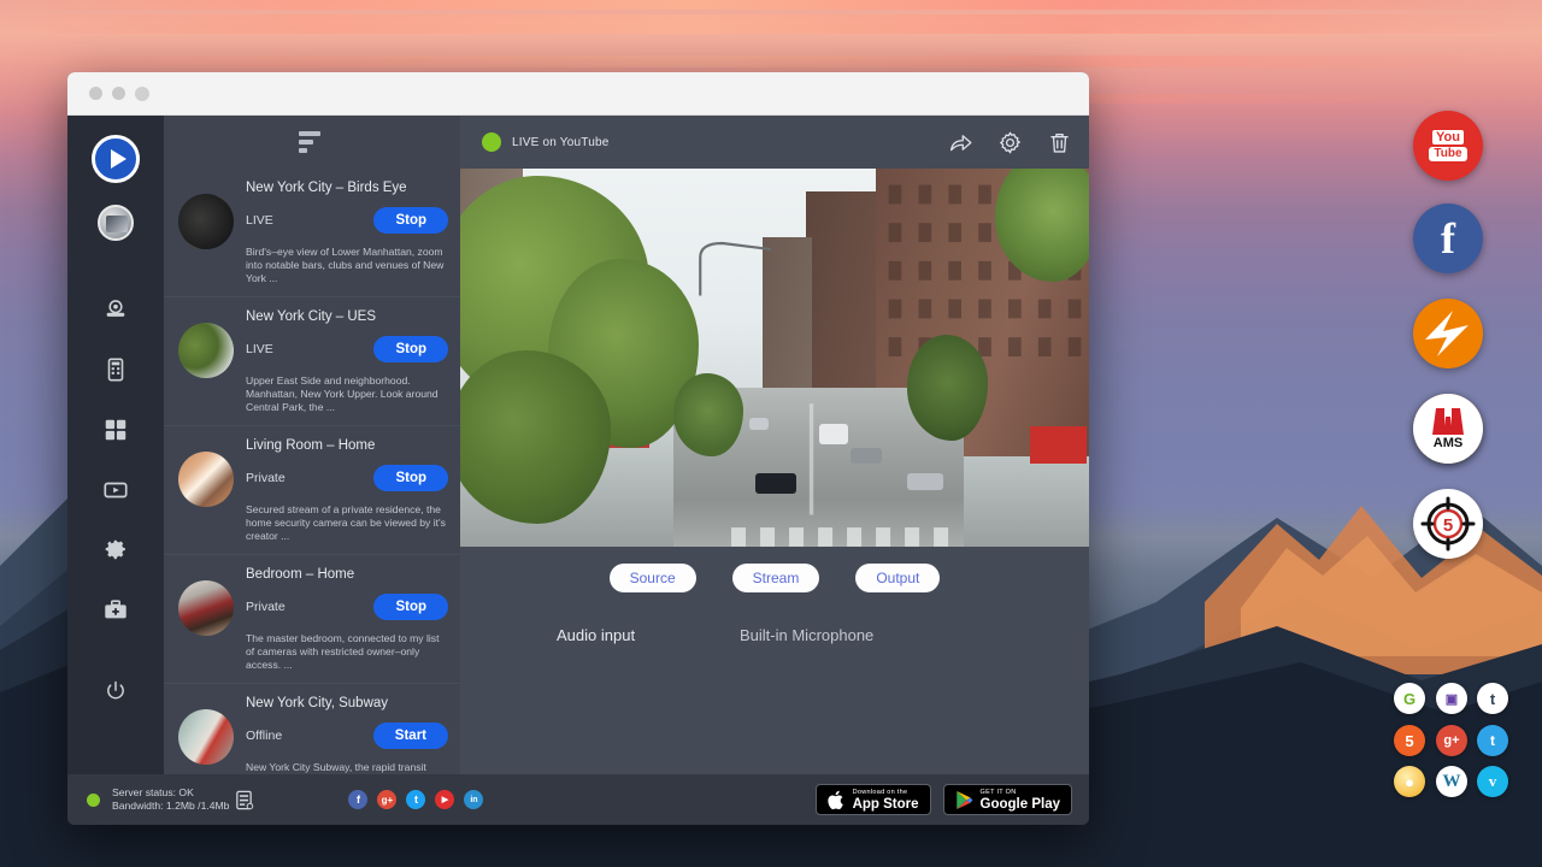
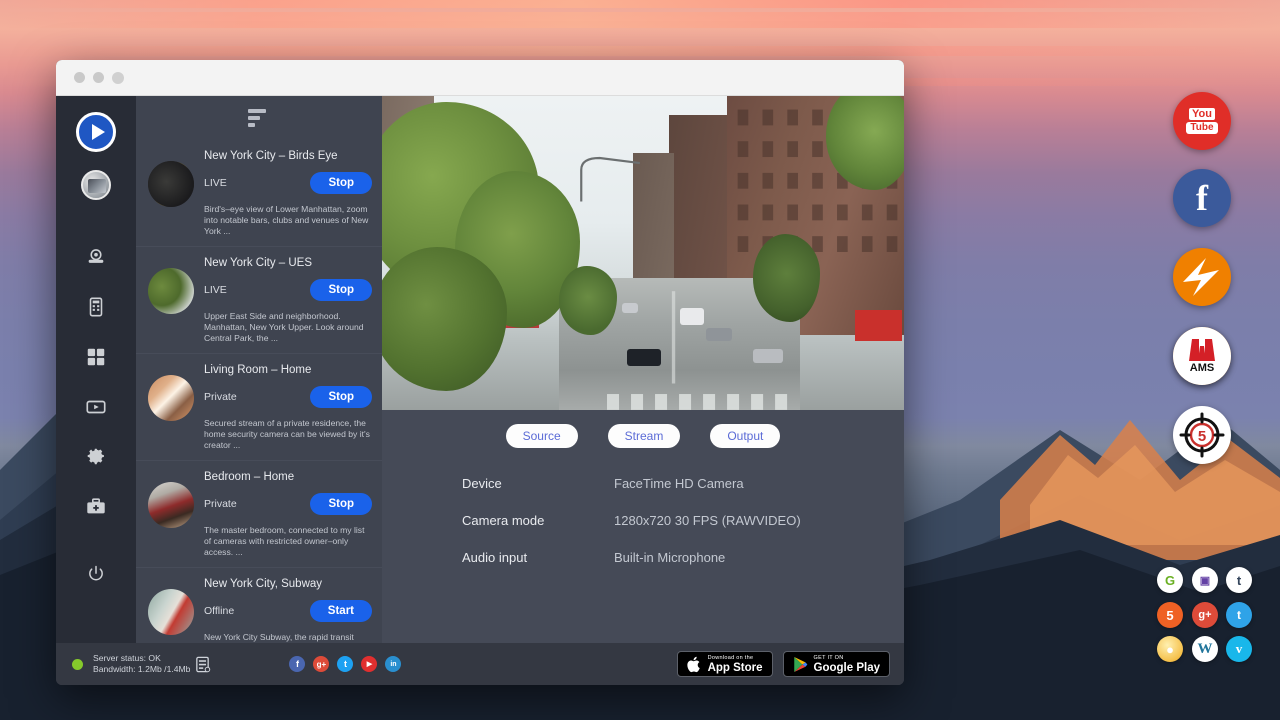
  New York City – Birds Eye
  LIVE
  Stop
  Bird's–eye view of Lower Manhattan, zoom into notable bars, clubs and venues of New York ...
  New York City – UES
  LIVE
  Stop
  Upper East Side and neighborhood. Manhattan, New York Upper. Look around Central Park, the ...
  Living Room – Home
  Private
  Stop
  Secured stream of a private residence, the home security camera can be viewed by it's creator ...
  Bedroom – Home
  Private
  Stop
  The master bedroom, connected to my list of cameras with restricted owner–only access. ...
  New York City, Subway
  Offline
  Start
- LIVE on YouTube
  Source
  Stream
  Output
+ Device
+ FaceTime HD Camera
+ Camera mode
+ 1280x720 30 FPS (RAWVIDEO)
  Audio input
  Built-in Microphone
  Server status: OK
  Bandwidth: 1.2Mb /1.4Mb
  f
  g+
  t
  App Store
  Google Play
  You
  Tube
  f
  AMS
  5
  G
  ▣
  t
  5
  g+
  t
  ●
  W
  v
